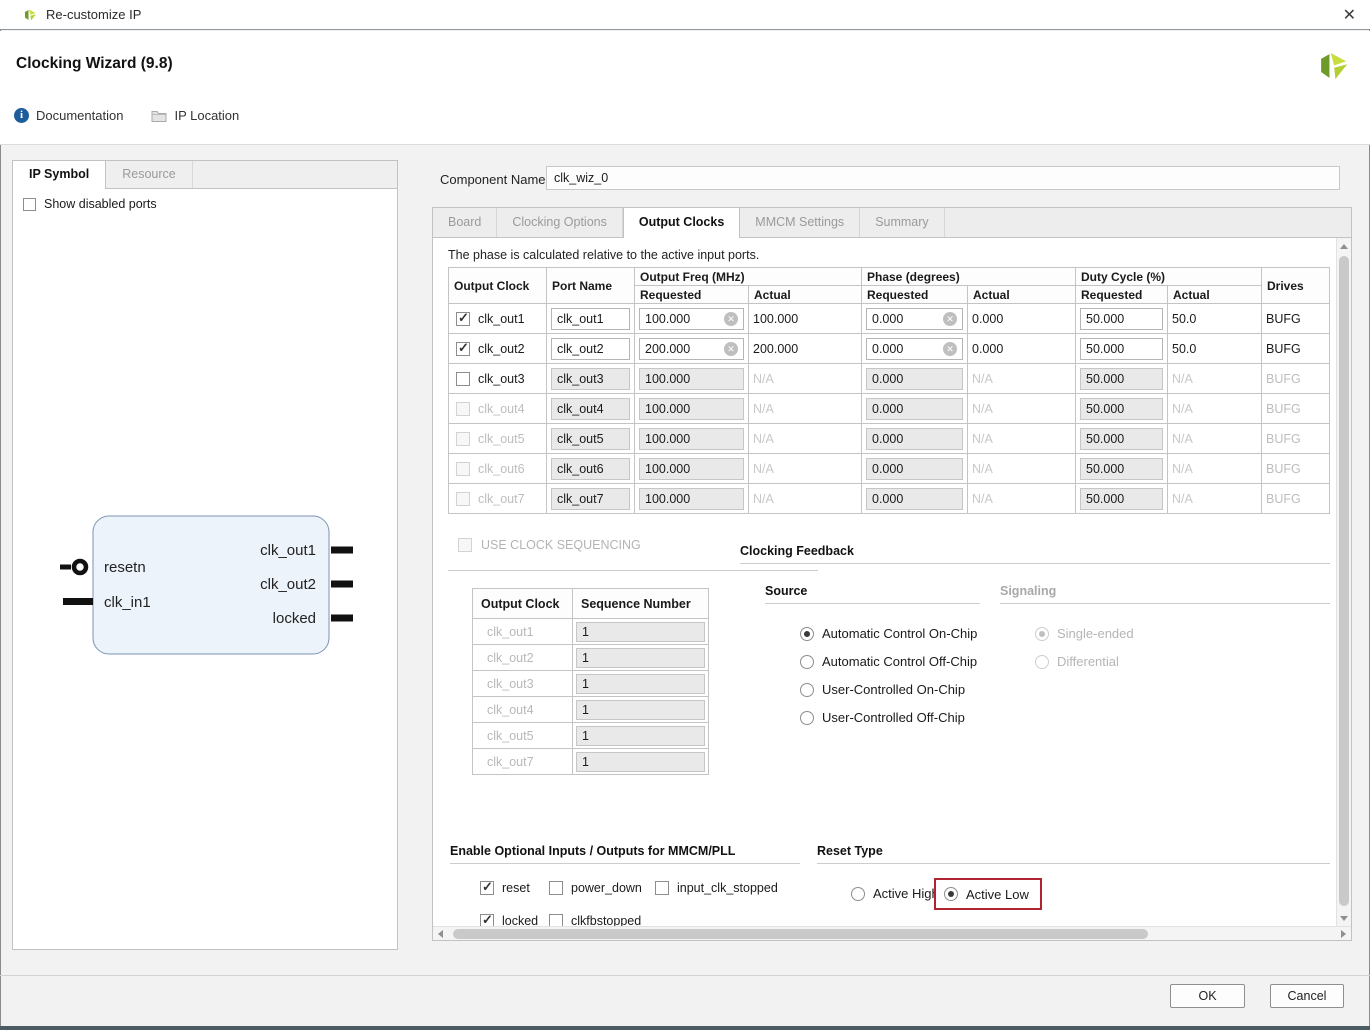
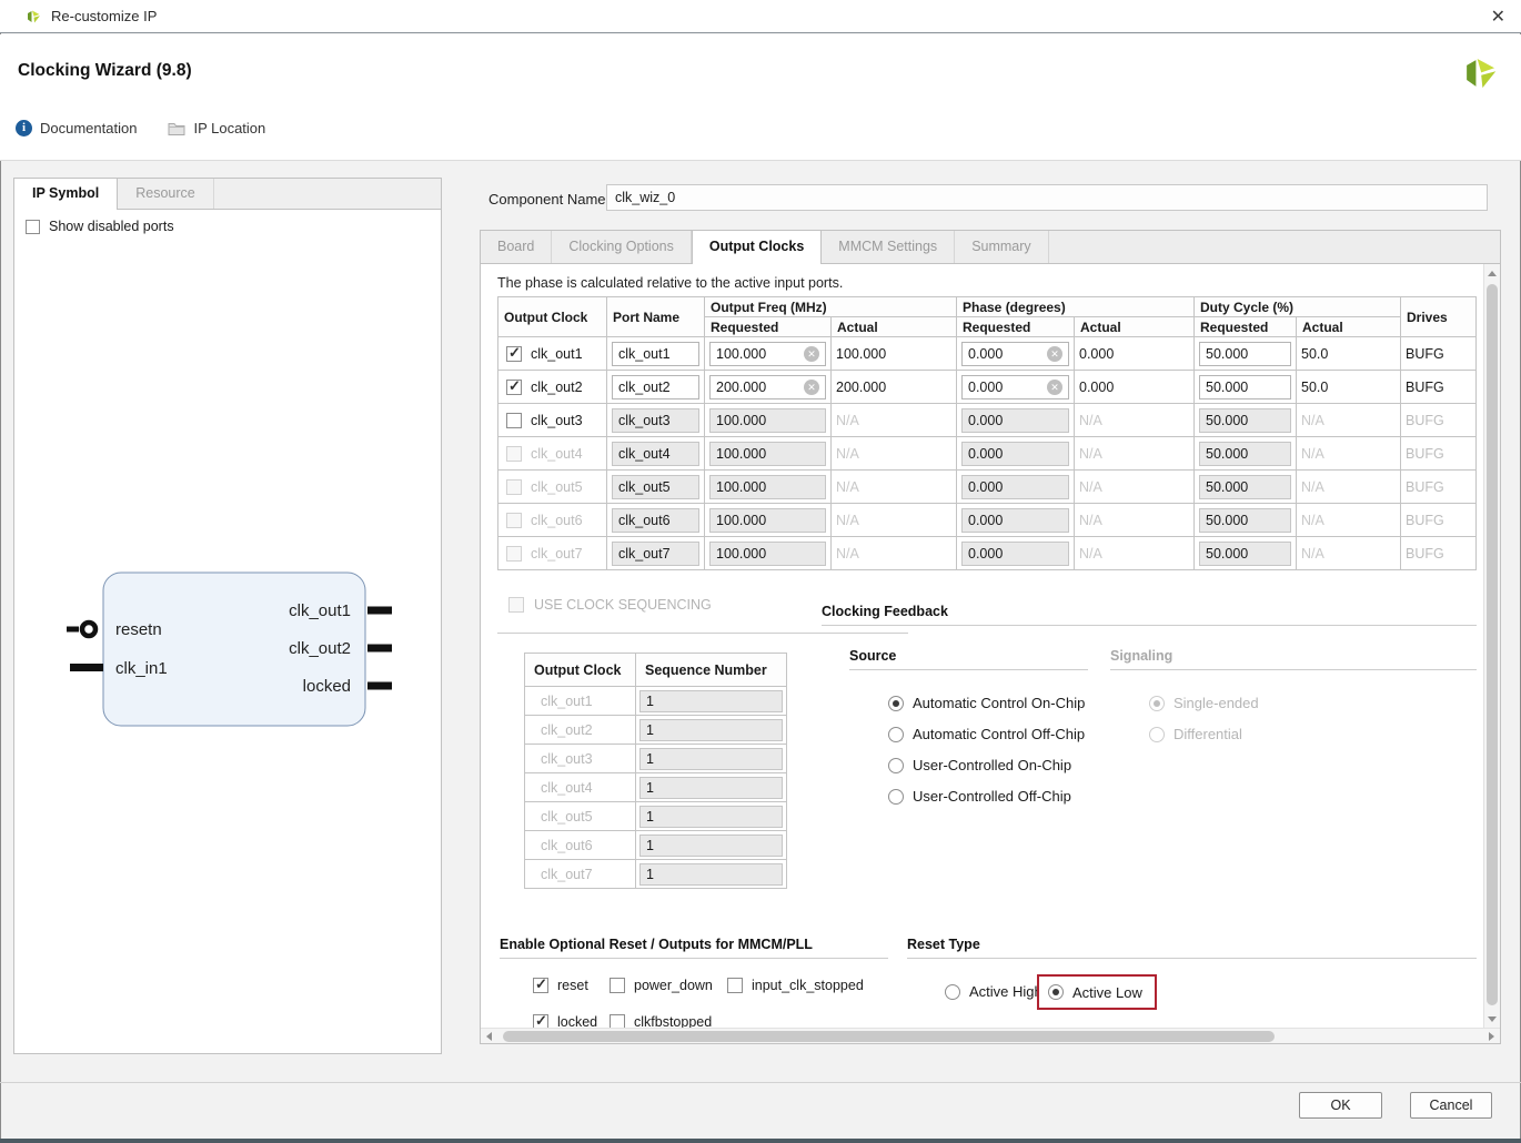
  Re-customize IP
  ✕
  Clocking Wizard (9.8)
  i
  Documentation
  IP Location
  IP Symbol
  Resource
  Show disabled ports
  resetn
  clk_in1
  clk_out1
  clk_out2
  locked
  Component Name
  clk_wiz_0
  Board
  Clocking Options
  Output Clocks
  MMCM Settings
  Summary
  The phase is calculated relative to the active input ports.
  Output Clock	Port Name	Output Freq (MHz)	Phase (degrees)	Duty Cycle (%)	Drives
  Requested	Actual	Requested	Actual	Requested	Actual
  clk_out1	clk_out1	100.000 ✕	100.000	0.000 ✕	0.000	50.000	50.0	BUFG
  clk_out2	clk_out2	200.000 ✕	200.000	0.000 ✕	0.000	50.000	50.0	BUFG
  clk_out3	clk_out3	100.000	N/A	0.000	N/A	50.000	N/A	BUFG
  clk_out4	clk_out4	100.000	N/A	0.000	N/A	50.000	N/A	BUFG
  clk_out5	clk_out5	100.000	N/A	0.000	N/A	50.000	N/A	BUFG
  clk_out6	clk_out6	100.000	N/A	0.000	N/A	50.000	N/A	BUFG
  clk_out7	clk_out7	100.000	N/A	0.000	N/A	50.000	N/A	BUFG
  USE CLOCK SEQUENCING
  Output Clock	Sequence Number
  clk_out1	1
  clk_out2	1
  clk_out3	1
  clk_out4	1
  clk_out5	1
+ clk_out6	1
  clk_out7	1
  Clocking Feedback
  Source
  Automatic Control On-Chip
  Automatic Control Off-Chip
  User-Controlled On-Chip
  User-Controlled Off-Chip
  Signaling
  Single-ended
  Differential
- Enable Optional Inputs / Outputs for MMCM/PLL
+ Enable Optional Reset / Outputs for MMCM/PLL
  reset
  power_down
  input_clk_stopped
  locked
  clkfbstopped
  Reset Type
  Active Hig
  Active Low
  OK
  Cancel
